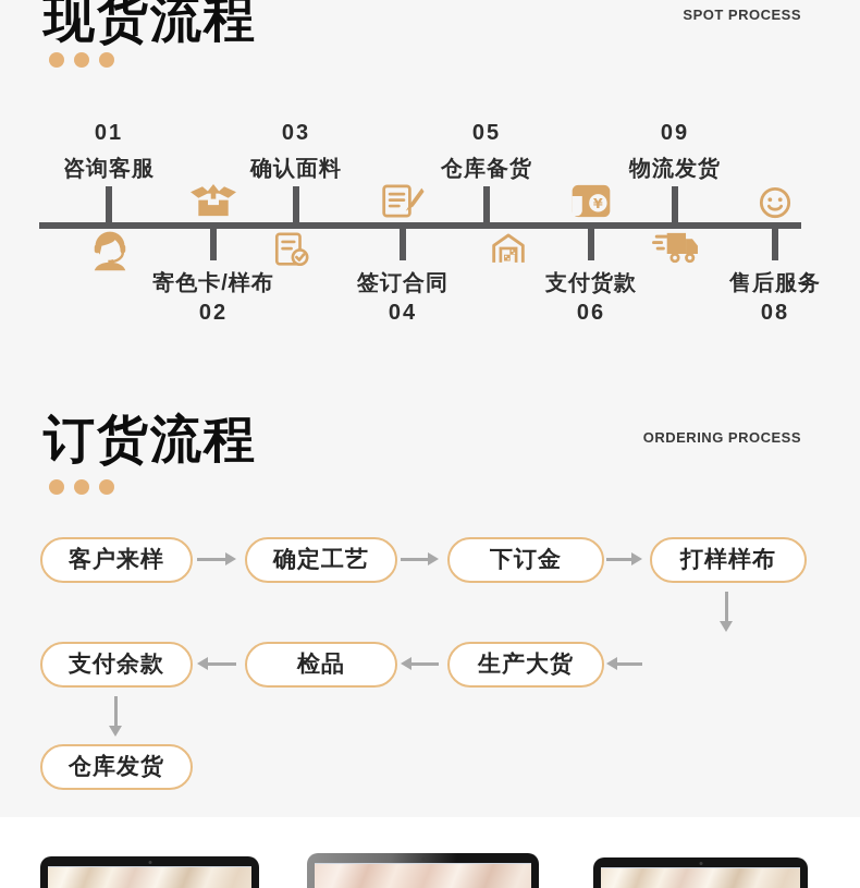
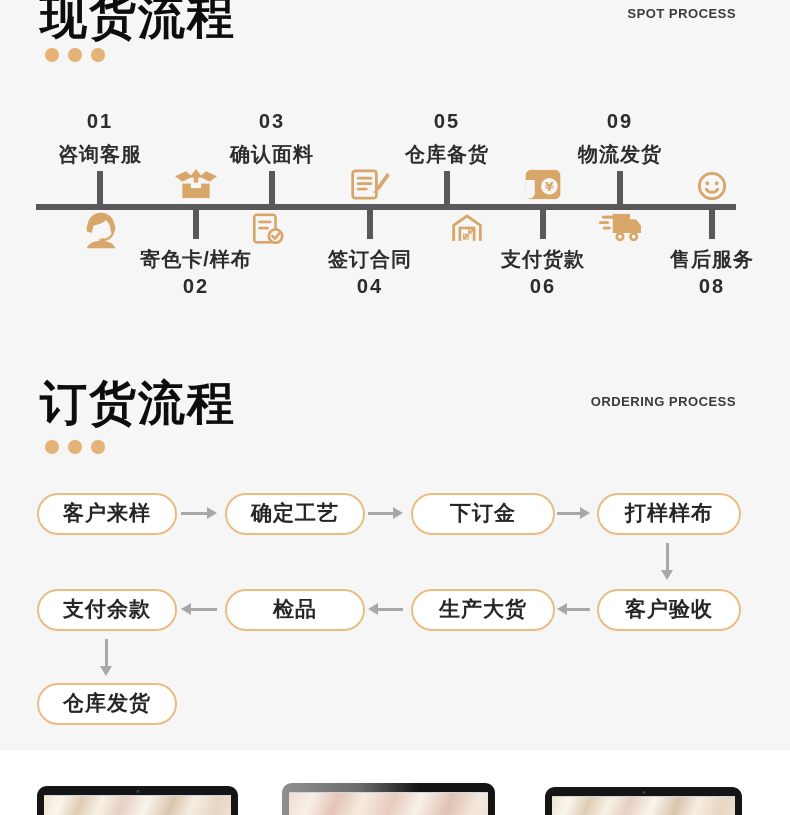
  现货流程
  SPOT PROCESS
  01
  咨询客服
  寄色卡/样布
  02
  确认面料
  03
  签订合同
  04
  05
  仓库备货
  ¥
  支付货款
  06
  09
  物流发货
  售后服务
  08
  订货流程
  ORDERING PROCESS
  客户来样
  确定工艺
  下订金
  打样样布
  支付余款
  检品
  生产大货
+ 客户验收
  仓库发货
